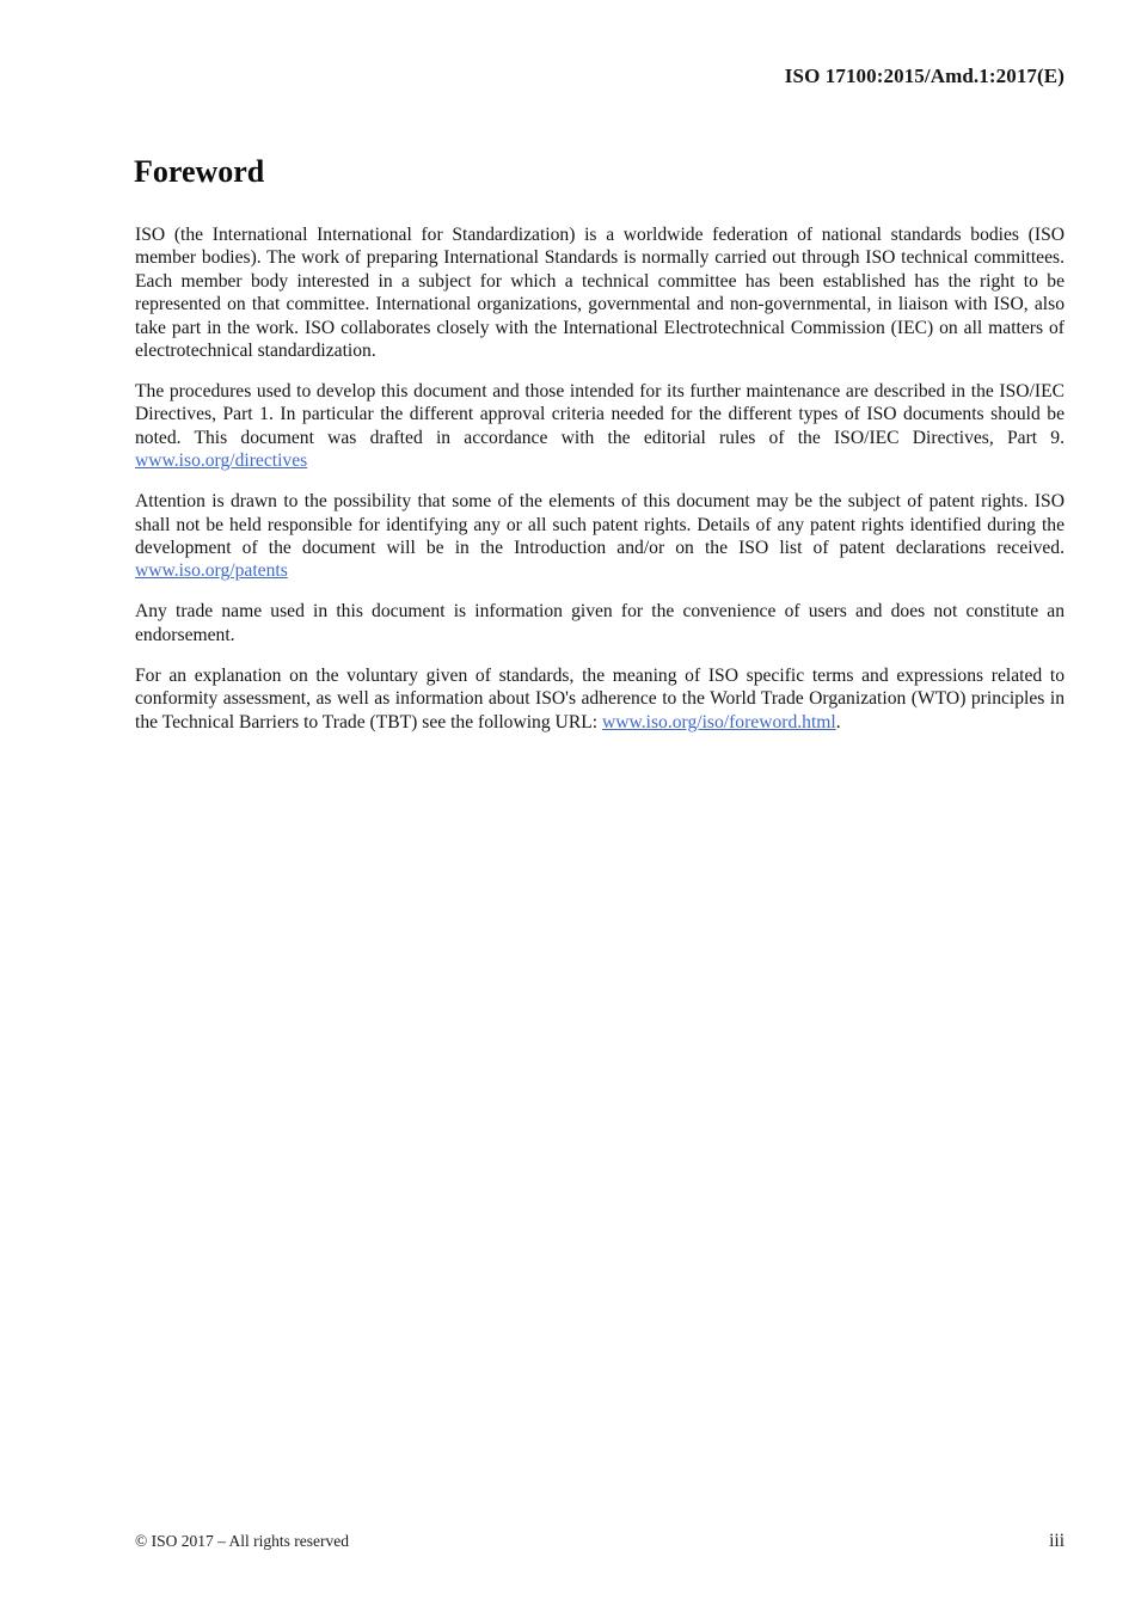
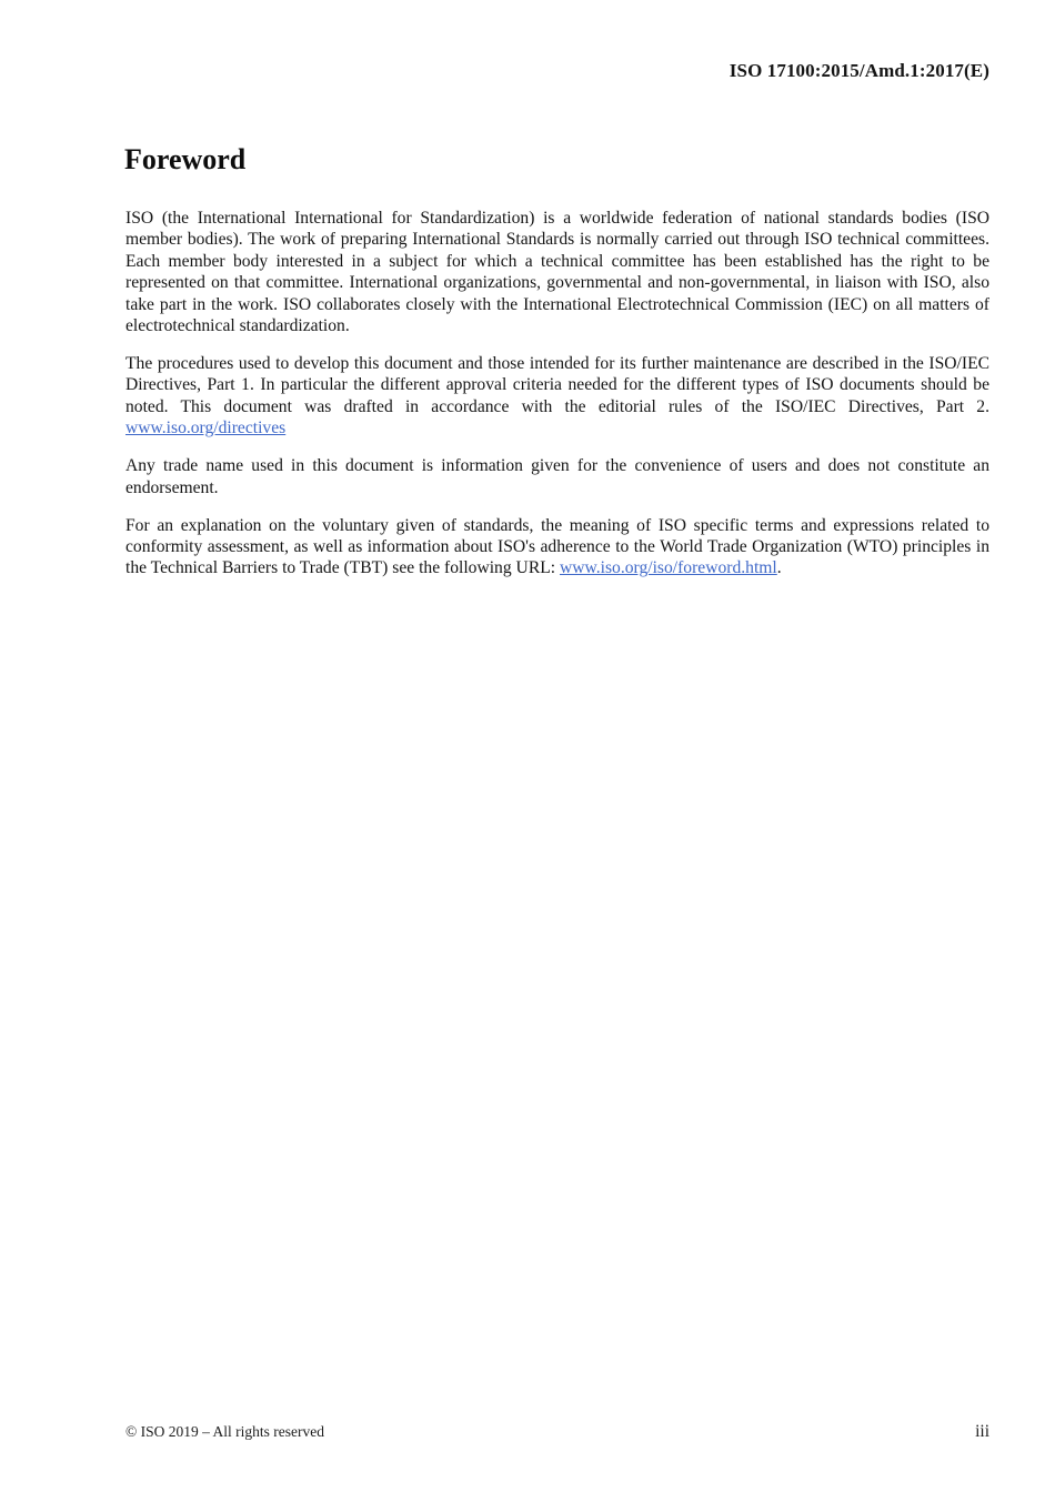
  ISO 17100:2015/Amd.1:2017(E)
  Foreword
  ISO (the International International for Standardization) is a worldwide federation of national standards bodies (ISO member bodies). The work of preparing International Standards is normally carried out through ISO technical committees. Each member body interested in a subject for which a technical committee has been established has the right to be represented on that committee. International organizations, governmental and non-governmental, in liaison with ISO, also take part in the work. ISO collaborates closely with the International Electrotechnical Commission (IEC) on all matters of electrotechnical standardization.
- The procedures used to develop this document and those intended for its further maintenance are described in the ISO/IEC Directives, Part 1. In particular the different approval criteria needed for the different types of ISO documents should be noted. This document was drafted in accordance with the editorial rules of the ISO/IEC Directives, Part 9. www.iso.org/directives
+ The procedures used to develop this document and those intended for its further maintenance are described in the ISO/IEC Directives, Part 1. In particular the different approval criteria needed for the different types of ISO documents should be noted. This document was drafted in accordance with the editorial rules of the ISO/IEC Directives, Part 2. www.iso.org/directives
- Attention is drawn to the possibility that some of the elements of this document may be the subject of patent rights. ISO shall not be held responsible for identifying any or all such patent rights. Details of any patent rights identified during the development of the document will be in the Introduction and/or on the ISO list of patent declarations received. www.iso.org/patents
  Any trade name used in this document is information given for the convenience of users and does not constitute an endorsement.
  For an explanation on the voluntary given of standards, the meaning of ISO specific terms and expressions related to conformity assessment, as well as information about ISO's adherence to the World Trade Organization (WTO) principles in the Technical Barriers to Trade (TBT) see the following URL: www.iso.org/iso/foreword.html.
- © ISO 2017 – All rights reserved
+ © ISO 2019 – All rights reserved
  iii
